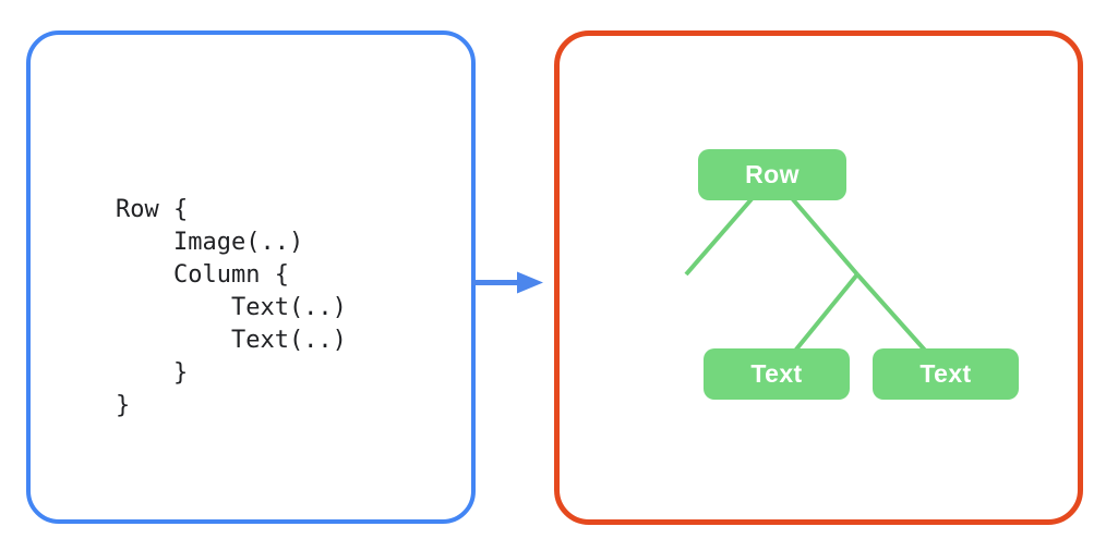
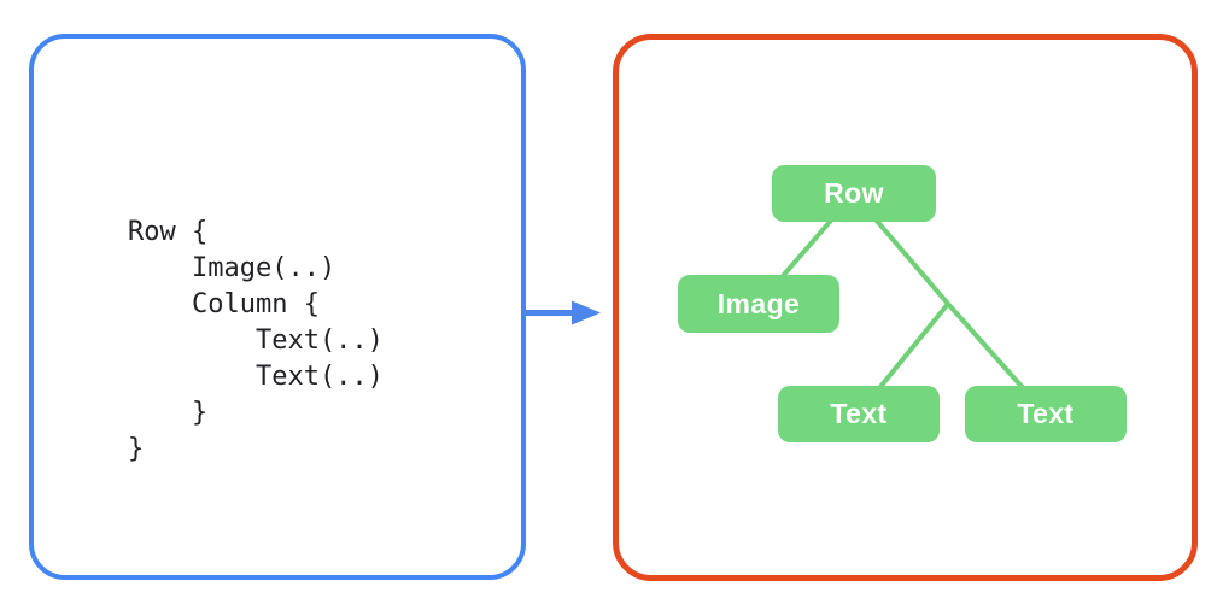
  Row {
  Image(..)
  Column {
  Text(..)
  Text(..)
  }
  }
  Row
+ Image
  Text
  Text
